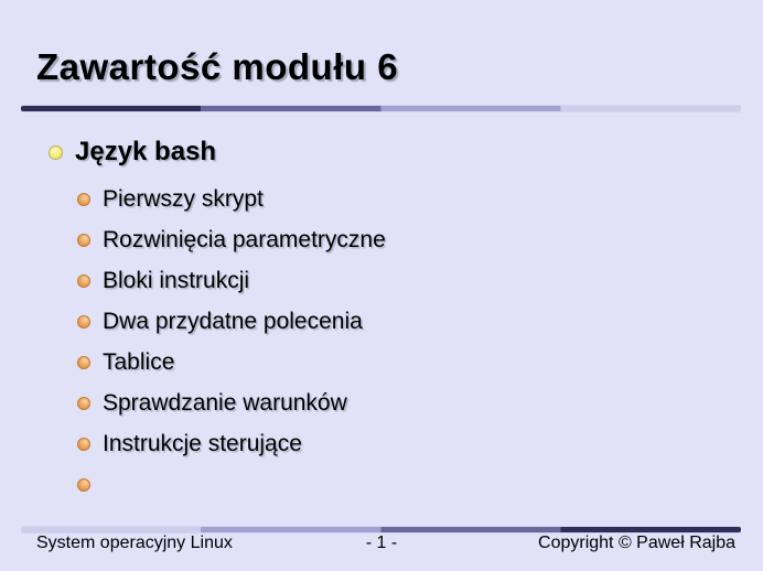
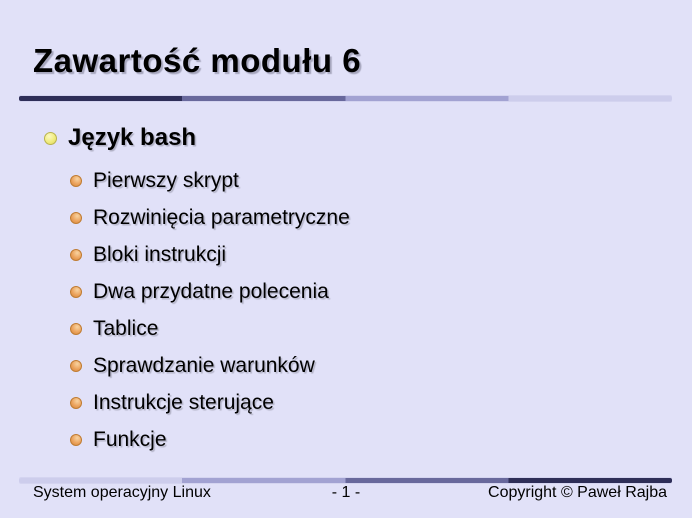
  Zawartość modułu 6
  Język bash
  Pierwszy skrypt
  Rozwinięcia parametryczne
  Bloki instrukcji
  Dwa przydatne polecenia
  Tablice
  Sprawdzanie warunków
  Instrukcje sterujące
+ Funkcje
  System operacyjny Linux
  - 1 -
  Copyright © Paweł Rajba
